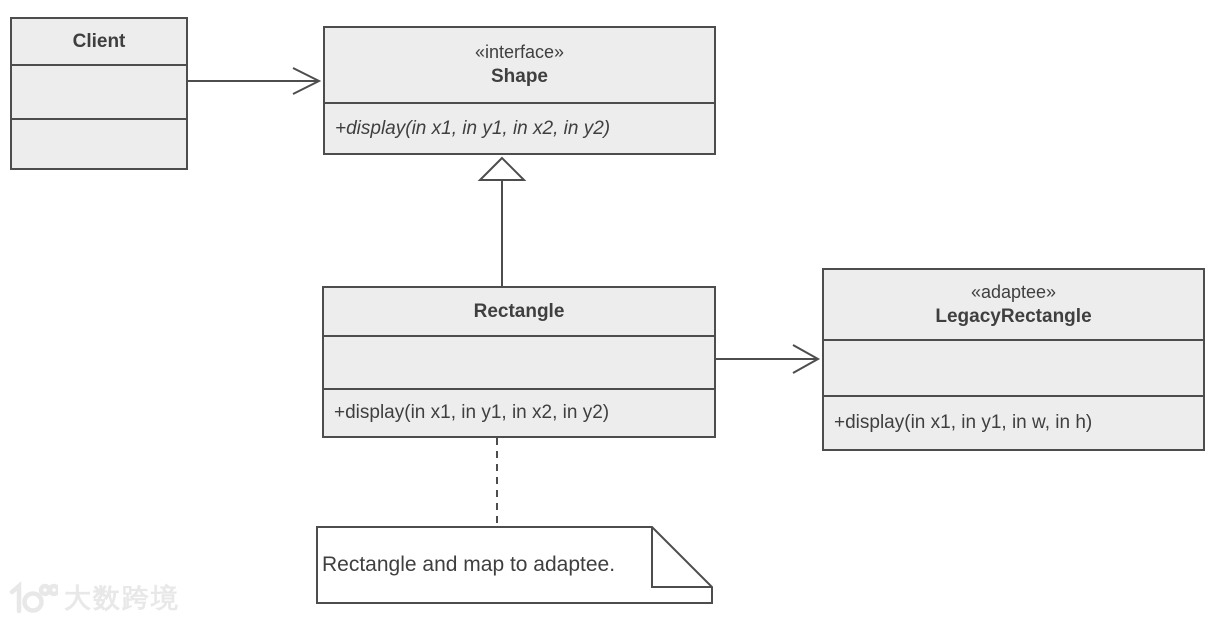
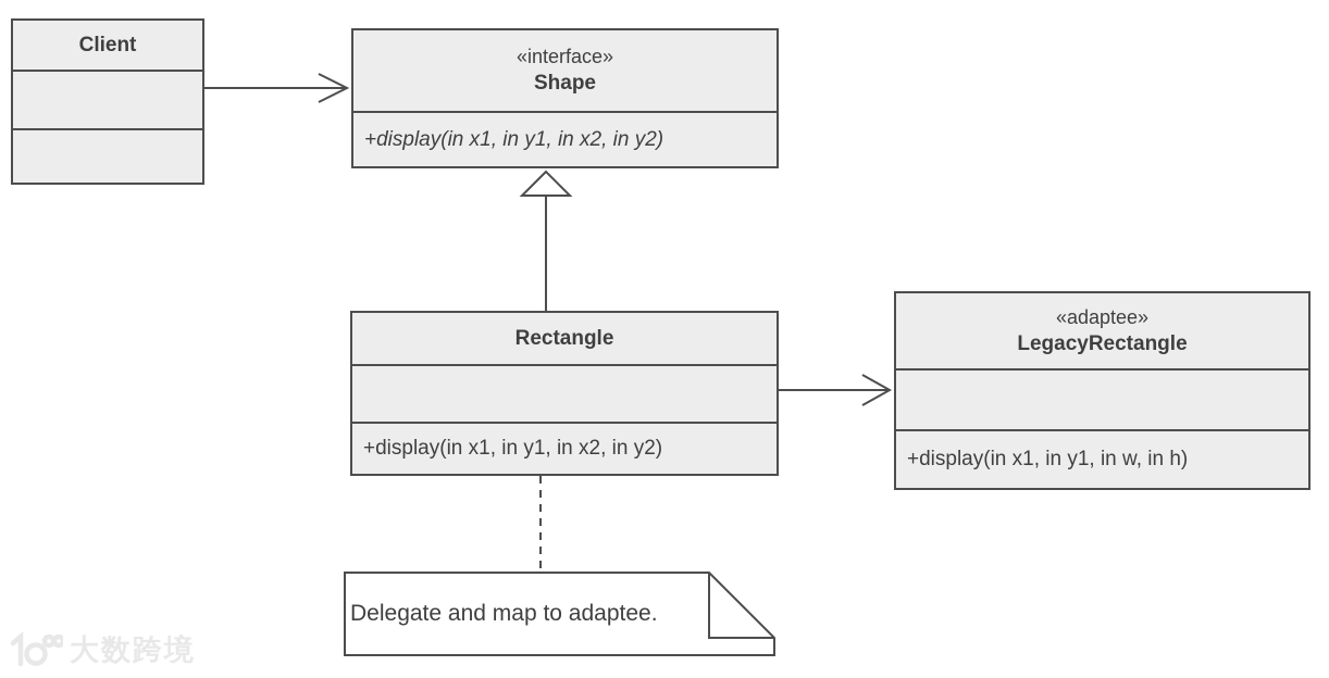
  Client
  «interface»
  Shape
  +display(in x1, in y1, in x2, in y2)
  Rectangle
  +display(in x1, in y1, in x2, in y2)
  «adaptee»
  LegacyRectangle
  +display(in x1, in y1, in w, in h)
- Rectangle and map to adaptee.
+ Delegate and map to adaptee.
